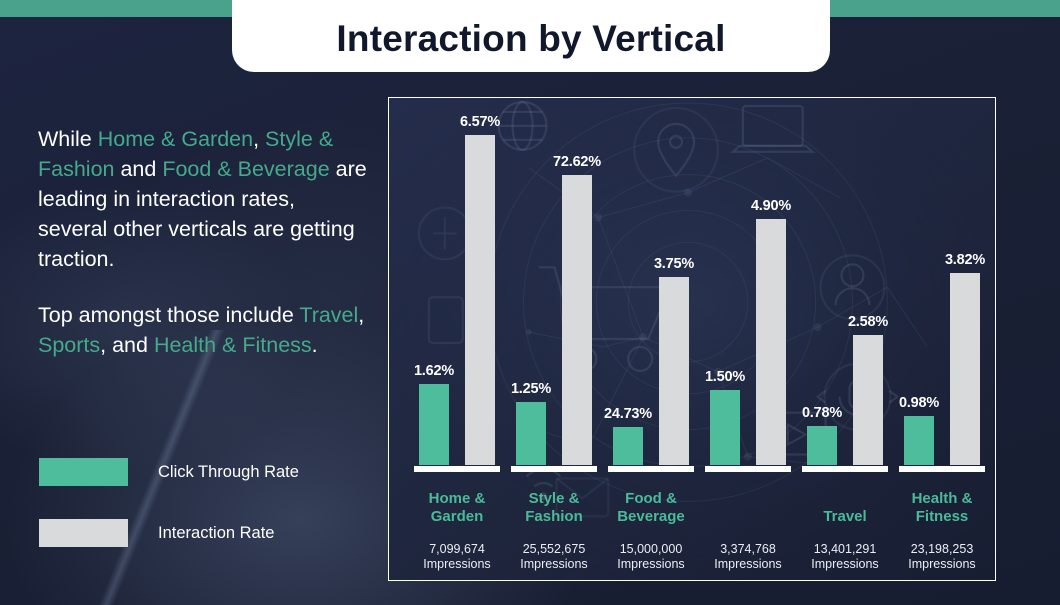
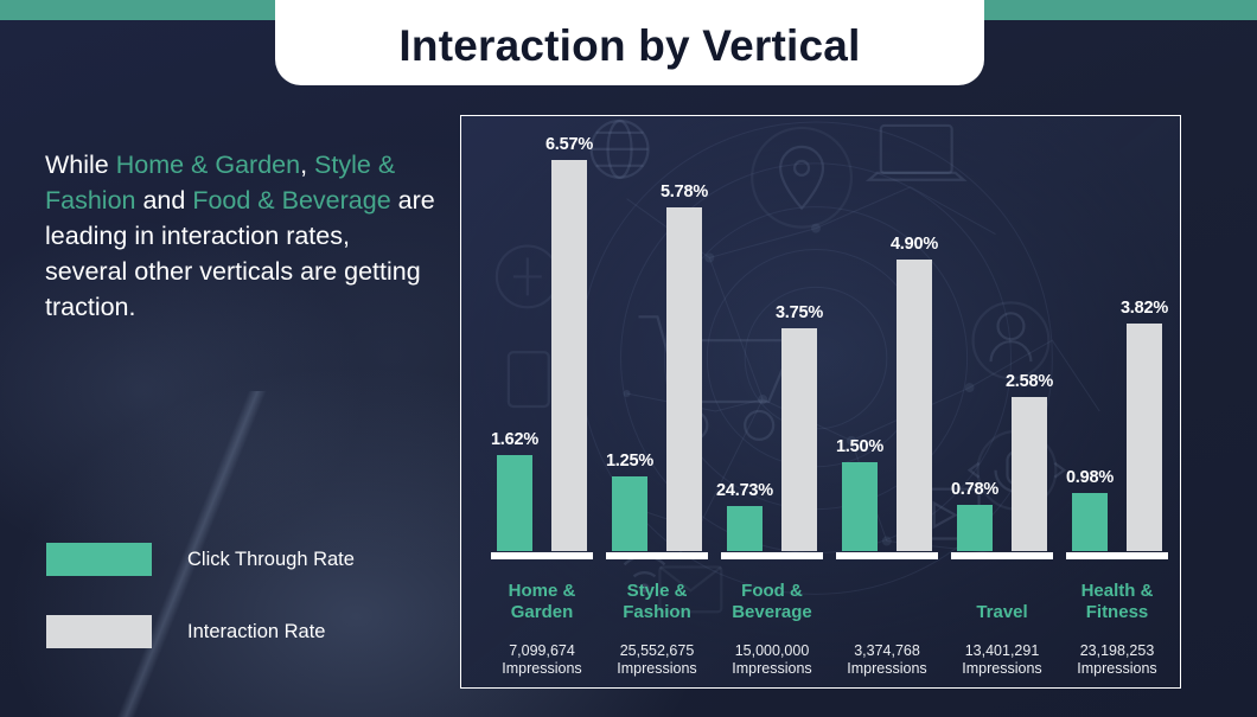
  Interaction by Vertical
  While Home & Garden, Style & Fashion and Food & Beverage are leading in interaction rates, several other verticals are getting traction.
- Top amongst those include Travel, Sports, and Health & Fitness.
  Click Through Rate
  Interaction Rate
  1.62%
  6.57%
  Home &
  Garden
  7,099,674
  Impressions
  1.25%
- 72.62%
+ 5.78%
  Style &
  Fashion
  25,552,675
  Impressions
  24.73%
  3.75%
  Food &
  Beverage
  15,000,000
  Impressions
  1.50%
  4.90%
  3,374,768
  Impressions
  0.78%
  2.58%
  Travel
  13,401,291
  Impressions
  0.98%
  3.82%
  Health &
  Fitness
  23,198,253
  Impressions
